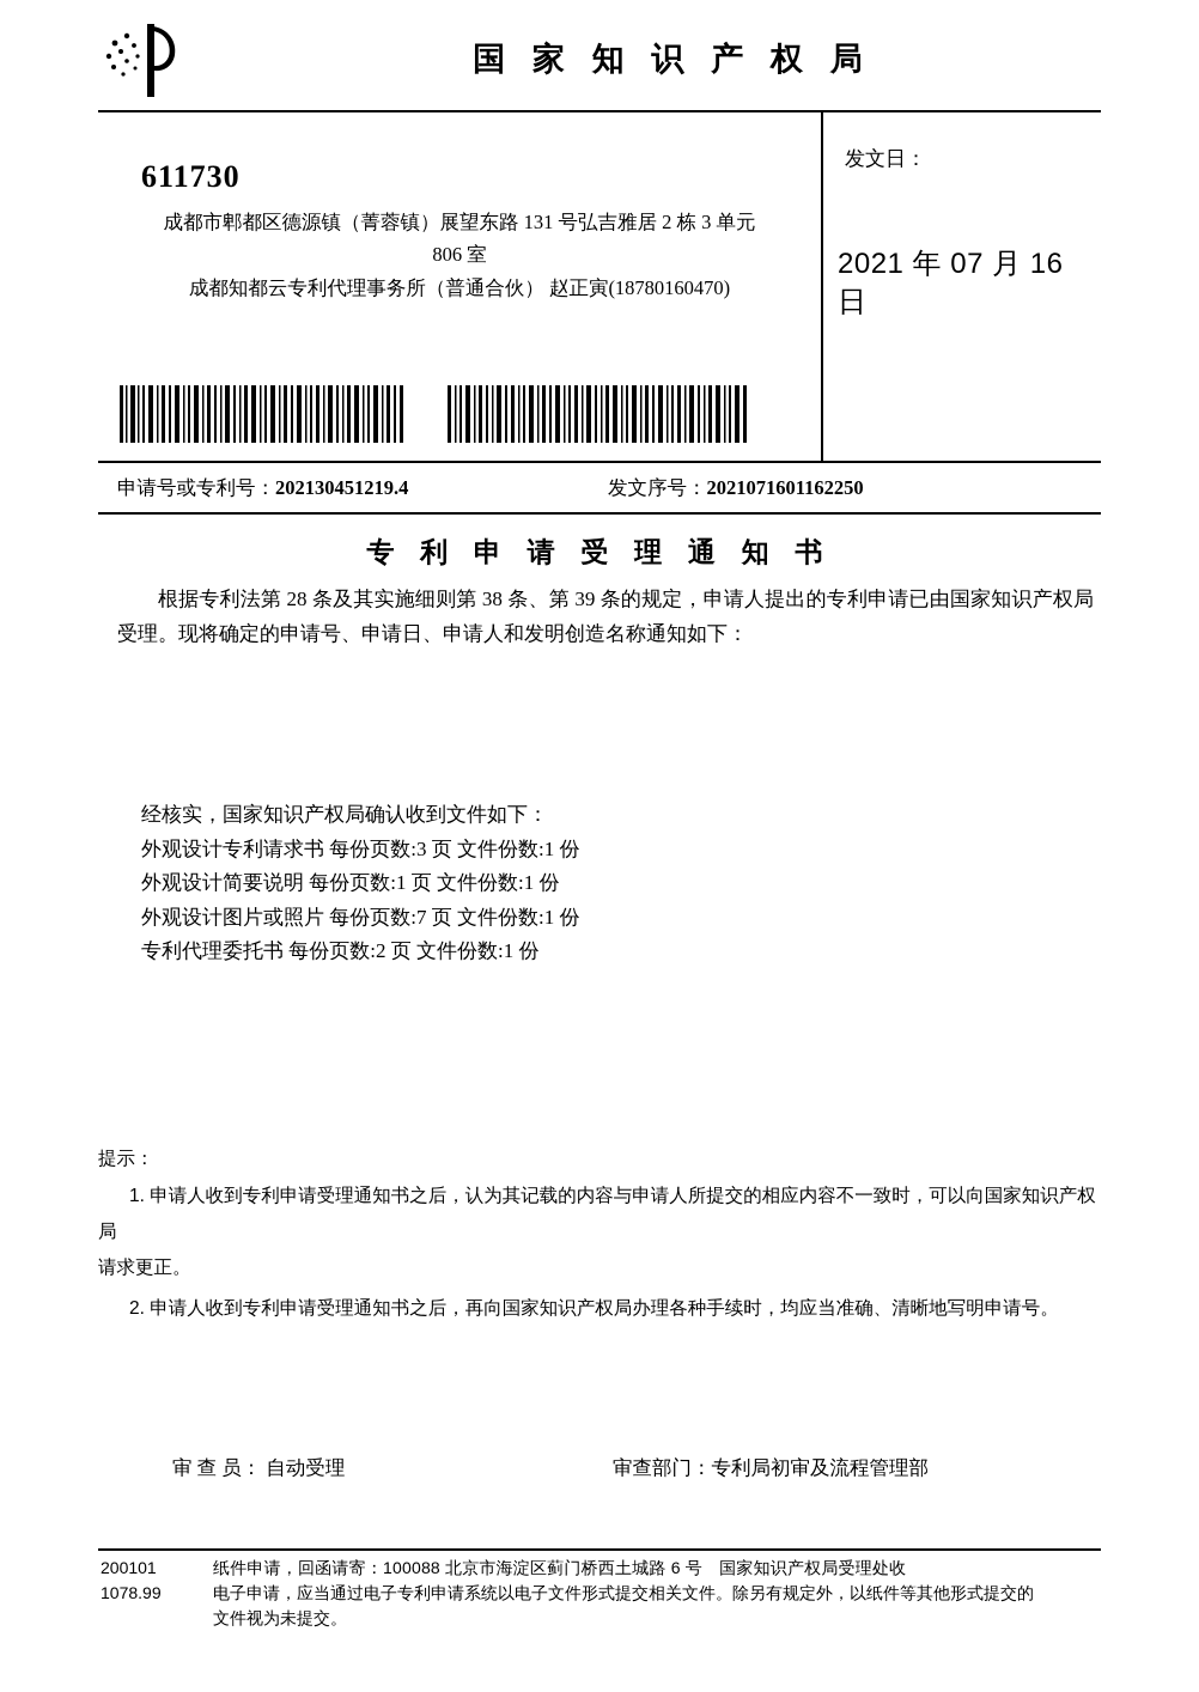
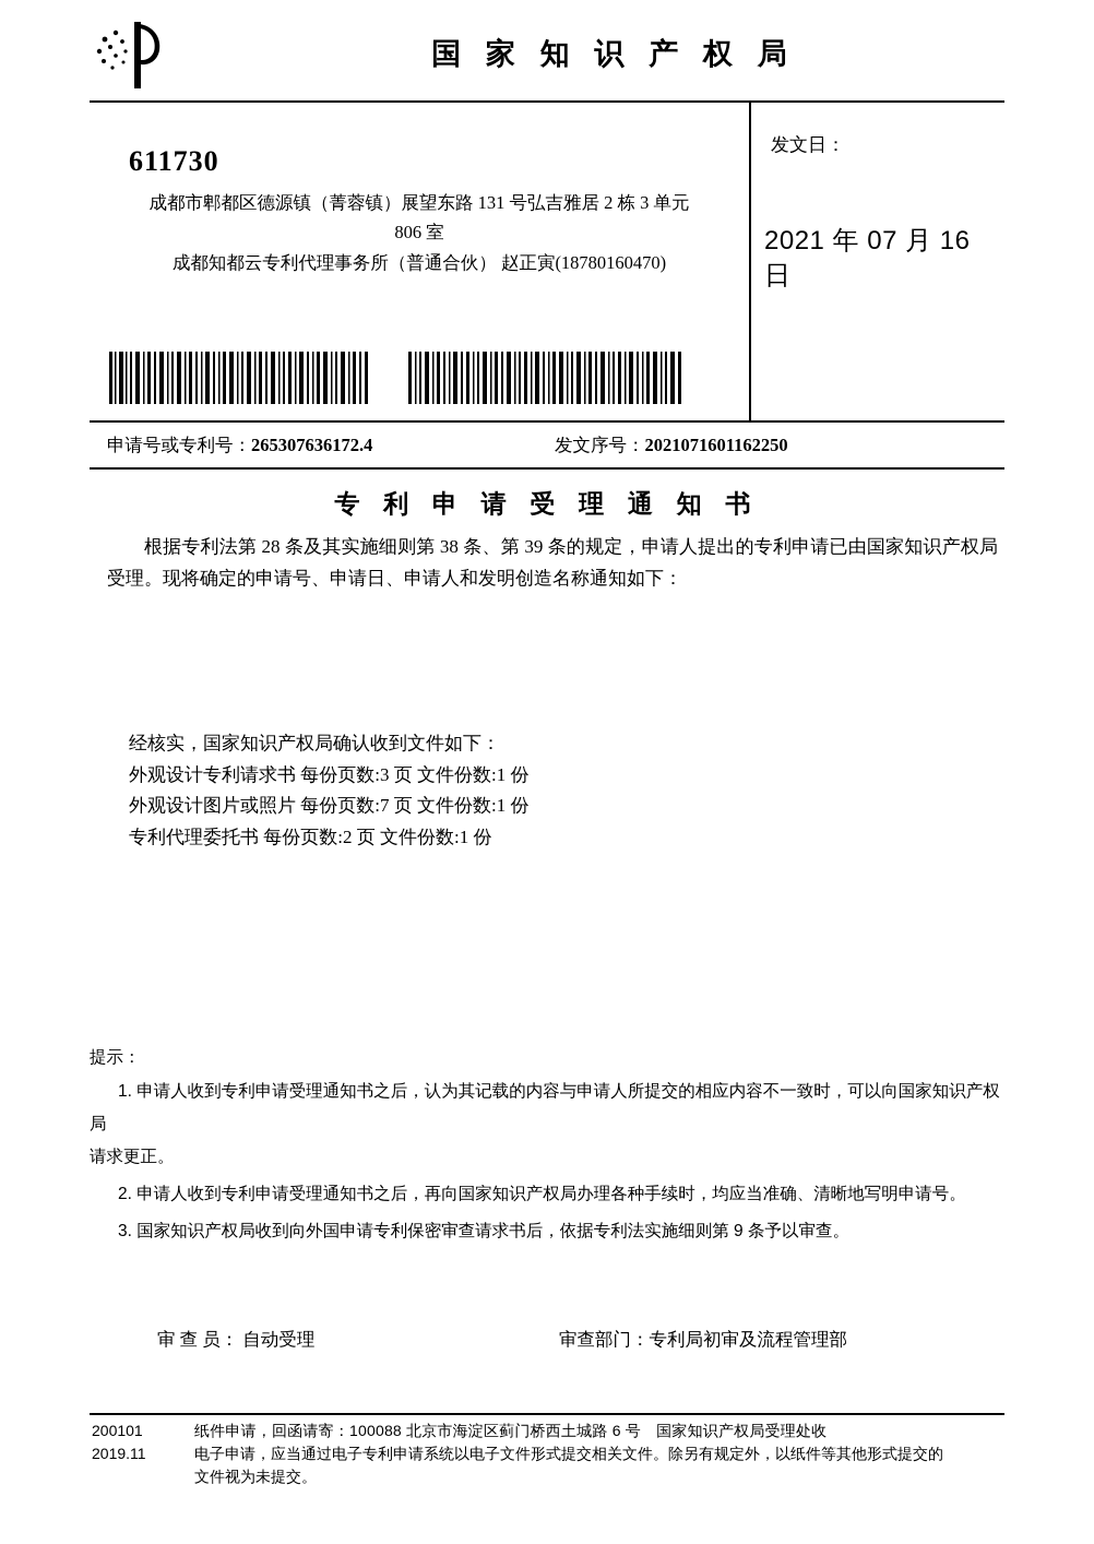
  国 家 知 识 产 权 局
  611730
  成都市郫都区德源镇（菁蓉镇）展望东路 131 号弘吉雅居 2 栋 3 单元
  806 室
  成都知都云专利代理事务所（普通合伙） 赵正寅(18780160470)
  发文日：
  2021 年 07 月 16 日
- 申请号或专利号：202130451219.4
+ 申请号或专利号：265307636172.4
  发文序号：2021071601162250
  专 利 申 请 受 理 通 知 书
  根据专利法第 28 条及其实施细则第 38 条、第 39 条的规定，申请人提出的专利申请已由国家知识产权局受理。现将确定的申请号、申请日、申请人和发明创造名称通知如下：
  经核实，国家知识产权局确认收到文件如下：
  外观设计专利请求书 每份页数:3 页 文件份数:1 份
- 外观设计简要说明 每份页数:1 页 文件份数:1 份
  外观设计图片或照片 每份页数:7 页 文件份数:1 份
  专利代理委托书 每份页数:2 页 文件份数:1 份
  提示：
  1. 申请人收到专利申请受理通知书之后，认为其记载的内容与申请人所提交的相应内容不一致时，可以向国家知识产权局
  请求更正。
  2. 申请人收到专利申请受理通知书之后，再向国家知识产权局办理各种手续时，均应当准确、清晰地写明申请号。
+ 3. 国家知识产权局收到向外国申请专利保密审查请求书后，依据专利法实施细则第 9 条予以审查。
  审 查 员： 自动受理
  审查部门：专利局初审及流程管理部
  200101
- 1078.99
+ 2019.11
  纸件申请，回函请寄：100088 北京市海淀区蓟门桥西土城路 6 号 国家知识产权局受理处收
  电子申请，应当通过电子专利申请系统以电子文件形式提交相关文件。除另有规定外，以纸件等其他形式提交的
  文件视为未提交。
